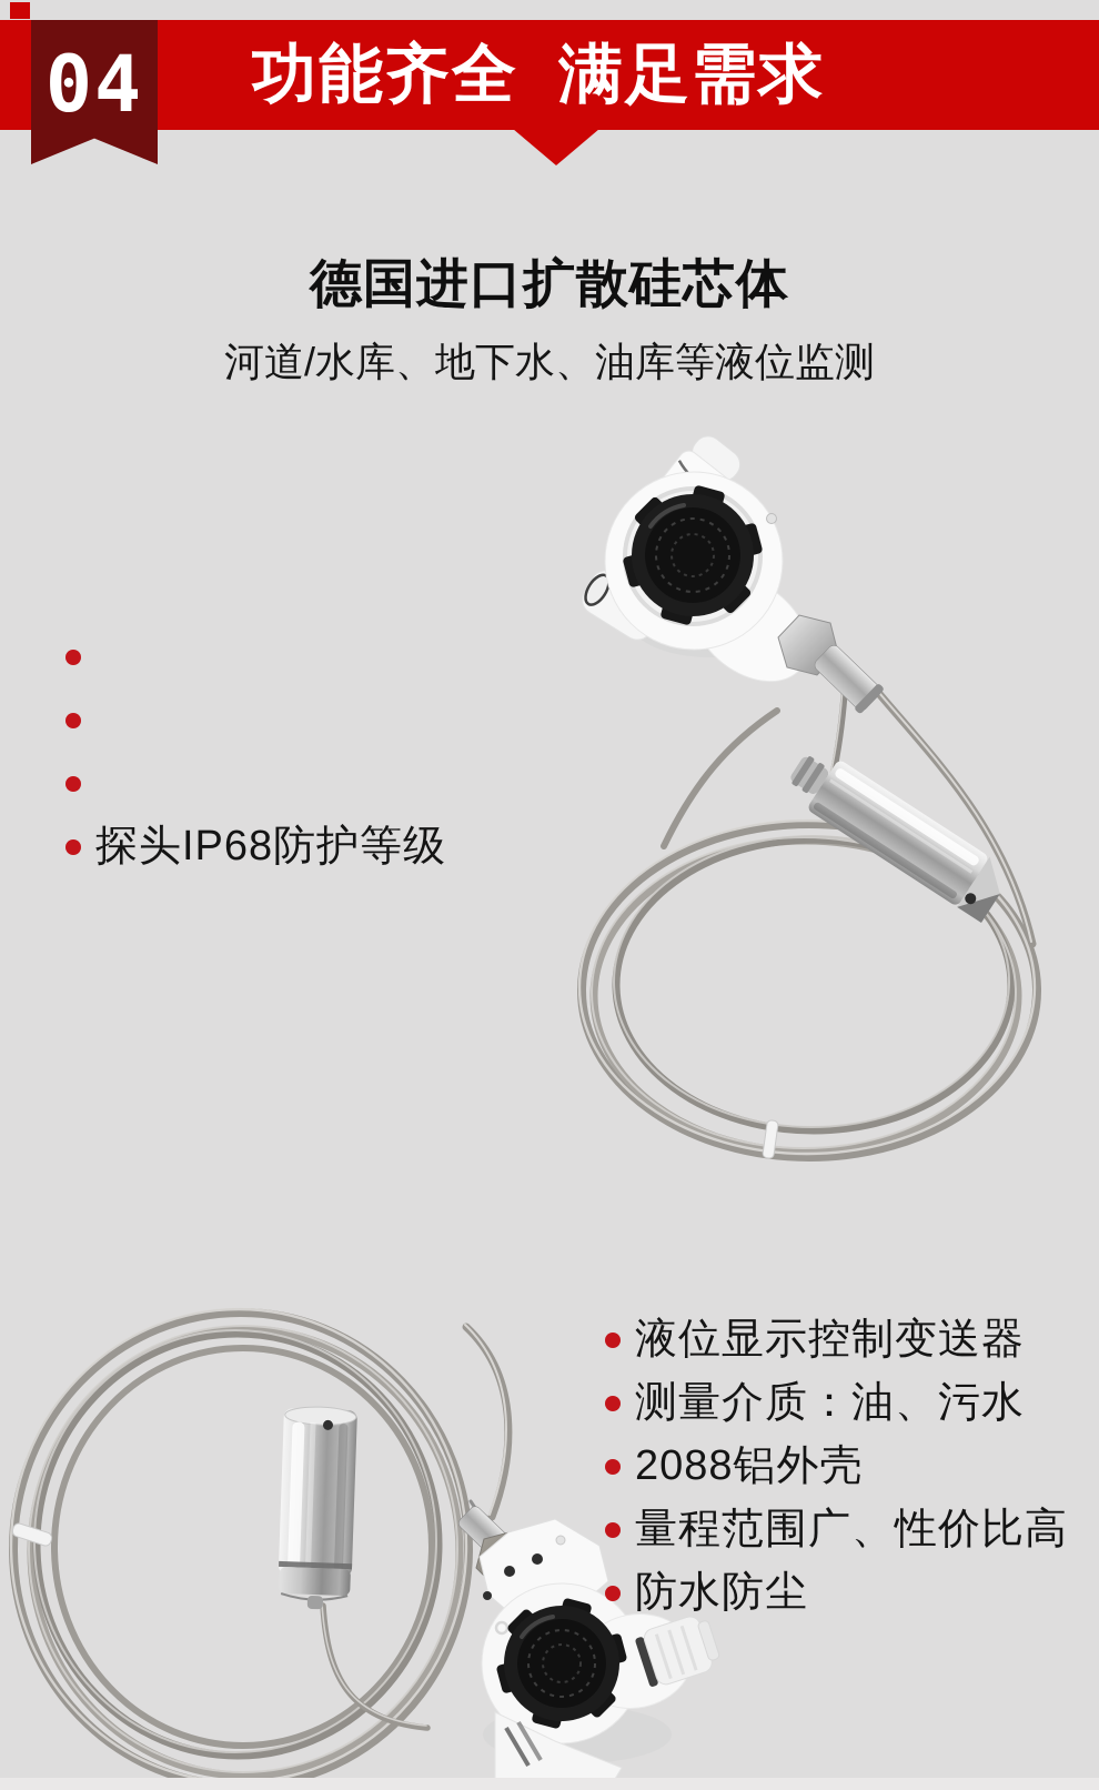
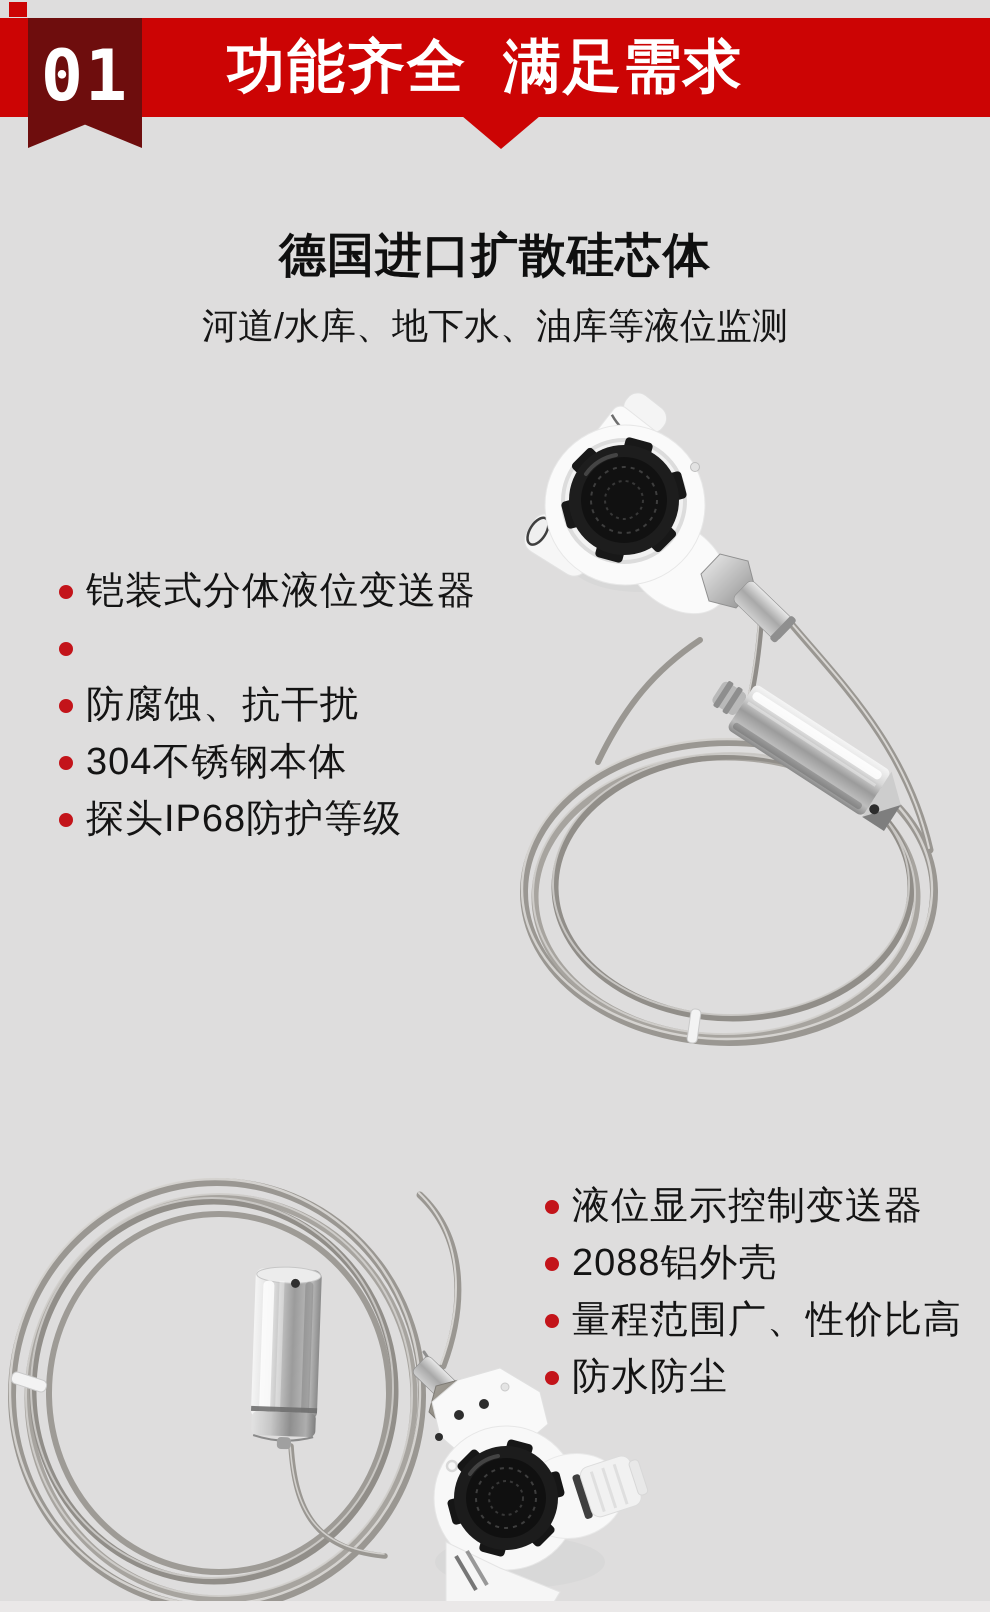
  功能齐全 满足需求
- 04
+ 01
  德国进口扩散硅芯体
  河道/水库、地下水、油库等液位监测
+ 铠装式分体液位变送器
+ 防腐蚀、抗干扰
+ 304不锈钢本体
  探头IP68防护等级
  液位显示控制变送器
- 测量介质：油、污水
  2088铝外壳
  量程范围广、性价比高
  防水防尘
